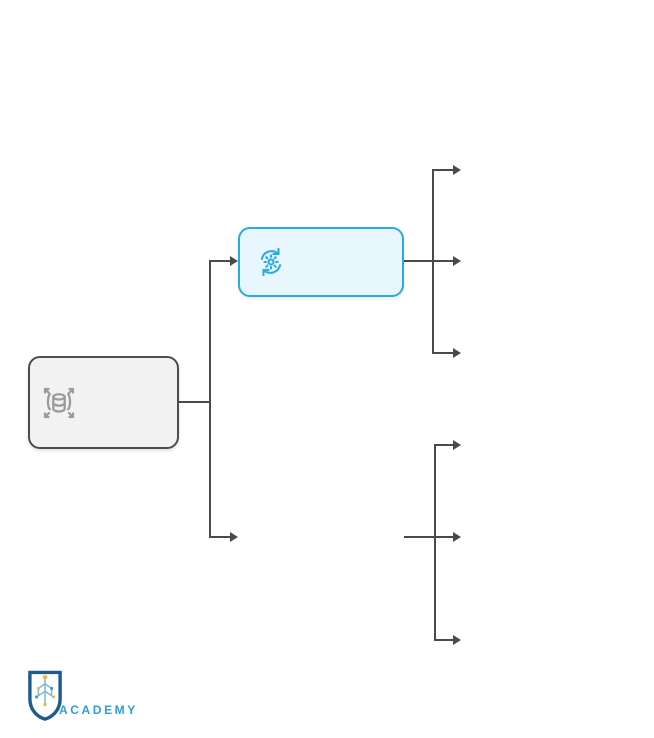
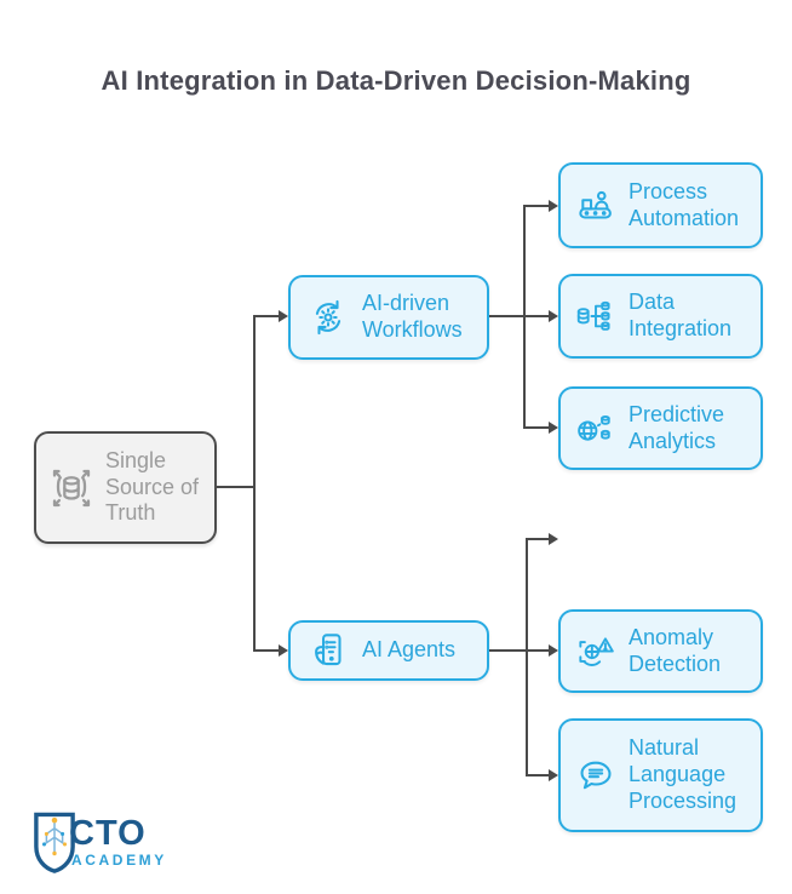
+ AI Integration in Data-Driven Decision-Making
+ Single Source of Truth
+ AI-driven Workflows
+ AI Agents
+ Process Automation
+ Data Integration
+ Predictive Analytics
+ Anomaly Detection
+ Natural Language Processing
+ CTO
  ACADEMY
